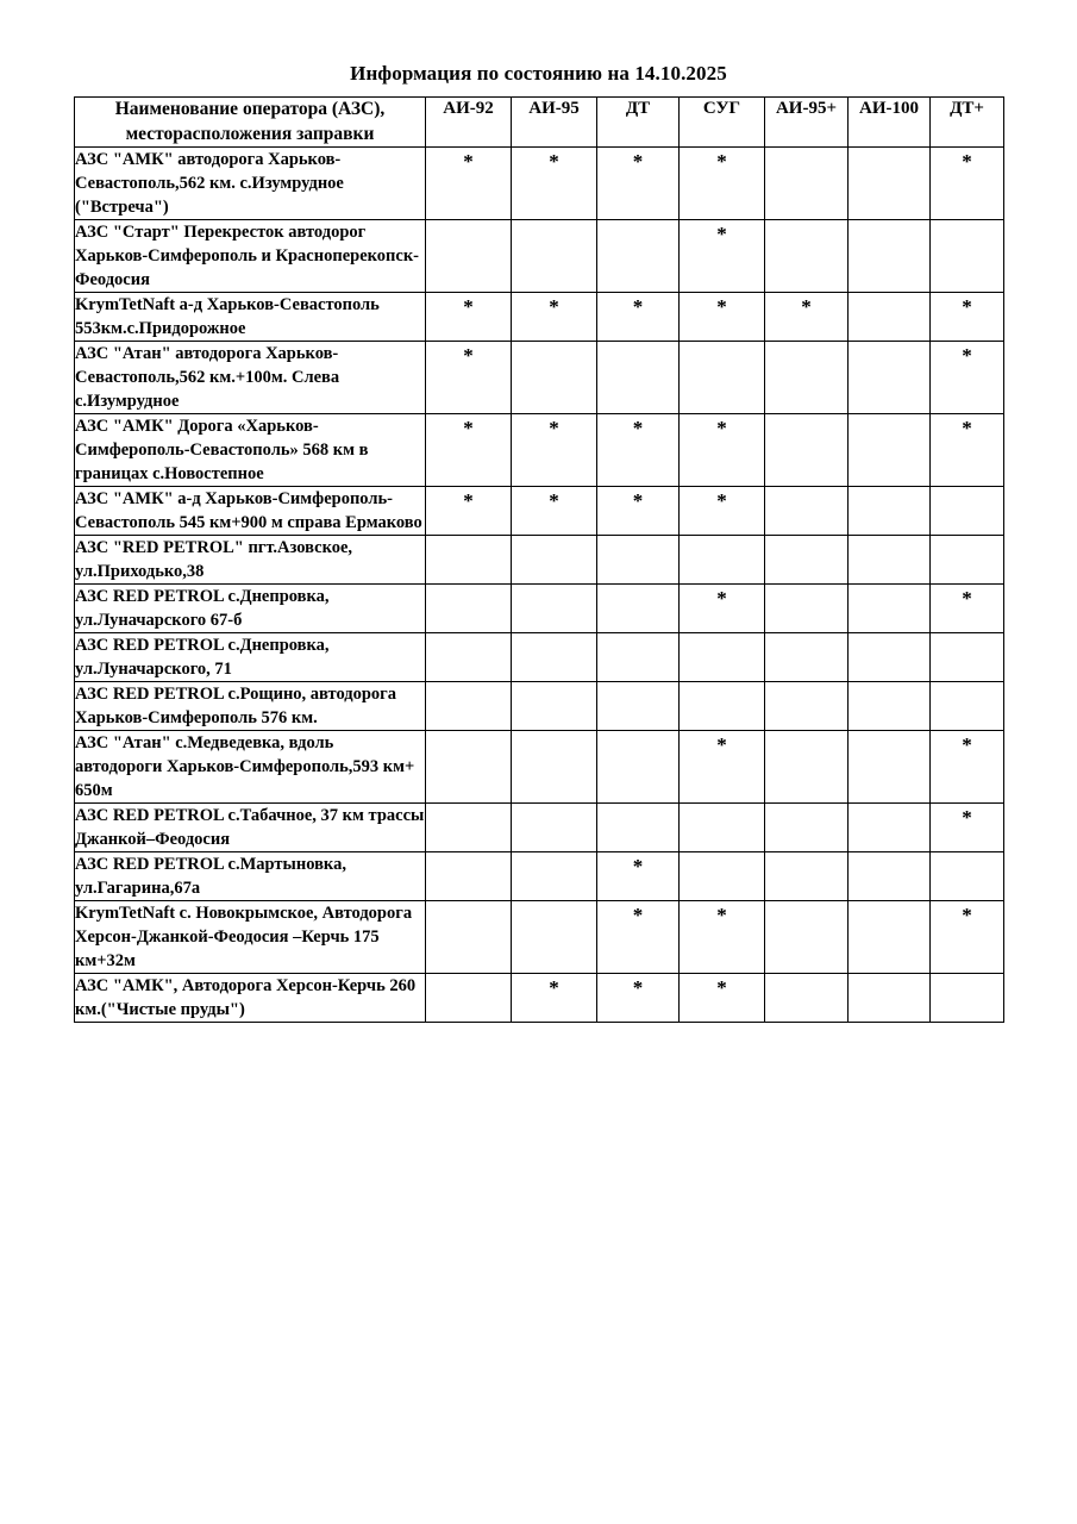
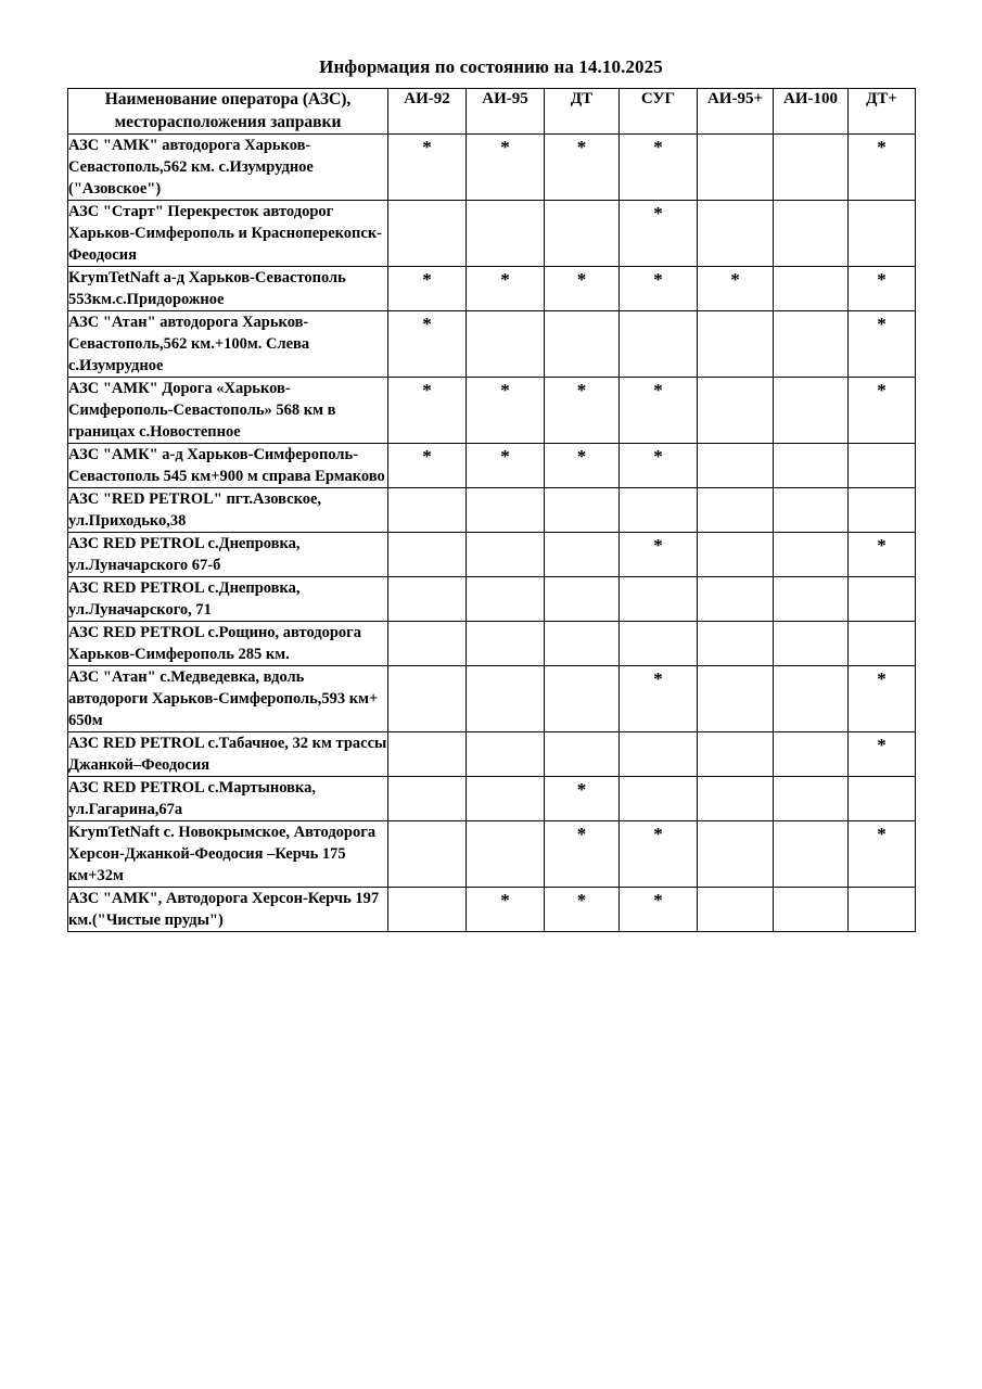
  Информация по состоянию на 14.10.2025
  Наименование оператора (АЗС), месторасположения заправки	АИ-92	АИ-95	ДТ	СУГ	АИ-95+	АИ-100	ДТ+
- АЗС "АМК" автодорога Харьков-Севастополь,562 км. с.Изумрудное ("Встреча")	*	*	*	*			*
+ АЗС "АМК" автодорога Харьков-Севастополь,562 км. с.Изумрудное ("Азовское")	*	*	*	*			*
  АЗС "Старт" Перекресток автодорог Харьков-Симферополь и Красноперекопск-Феодосия				*
  KrymTetNaft а-д Харьков-Севастополь 553км.с.Придорожное	*	*	*	*	*		*
  АЗС "Атан" автодорога Харьков-Севастополь,562 км.+100м. Слева с.Изумрудное	*						*
  АЗС "АМК" Дорога «Харьков-Симферополь-Севастополь» 568 км в границах с.Новостепное	*	*	*	*			*
  АЗС "АМК" а-д Харьков-Симферополь-Севастополь 545 км+900 м справа Ермаково	*	*	*	*
  АЗС "RED PETROL" пгт.Азовское, ул.Приходько,38
  АЗС RED PETROL с.Днепровка, ул.Луначарского 67-б				*			*
  АЗС RED PETROL с.Днепровка, ул.Луначарского, 71
- АЗС RED PETROL с.Рощино, автодорога Харьков-Симферополь 576 км.
+ АЗС RED PETROL с.Рощино, автодорога Харьков-Симферополь 285 км.
  АЗС "Атан" с.Медведевка, вдоль автодороги Харьков-Симферополь,593 км+ 650м				*			*
- АЗС RED PETROL с.Табачное, 37 км трассы Джанкой–Феодосия							*
+ АЗС RED PETROL с.Табачное, 32 км трассы Джанкой–Феодосия							*
  АЗС RED PETROL с.Мартыновка, ул.Гагарина,67а			*
  KrymTetNaft с. Новокрымское, Автодорога Херсон-Джанкой-Феодосия –Керчь 175 км+32м			*	*			*
- АЗС "АМК", Автодорога Херсон-Керчь 260 км.("Чистые пруды")		*	*	*
+ АЗС "АМК", Автодорога Херсон-Керчь 197 км.("Чистые пруды")		*	*	*
